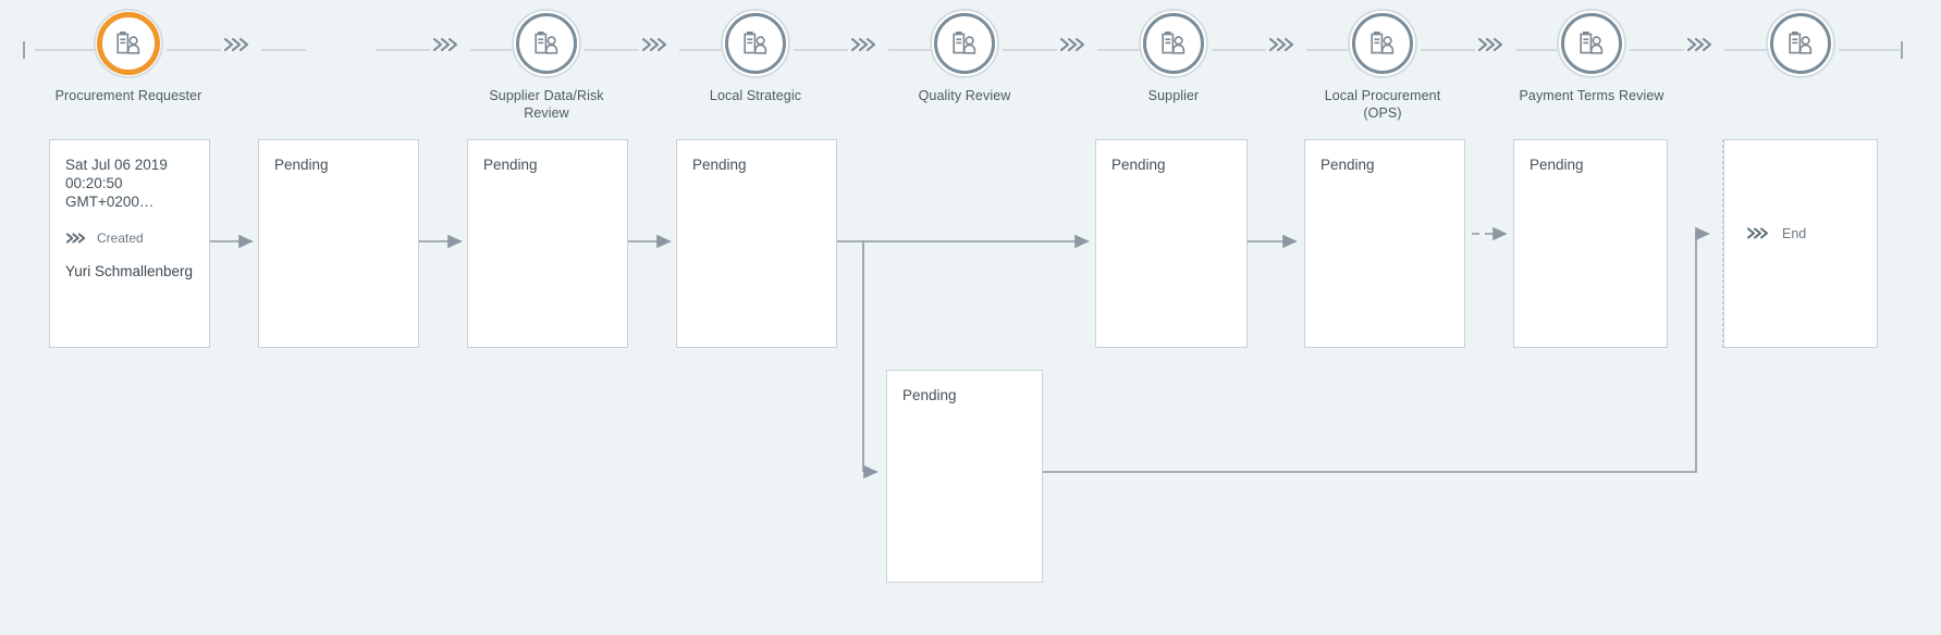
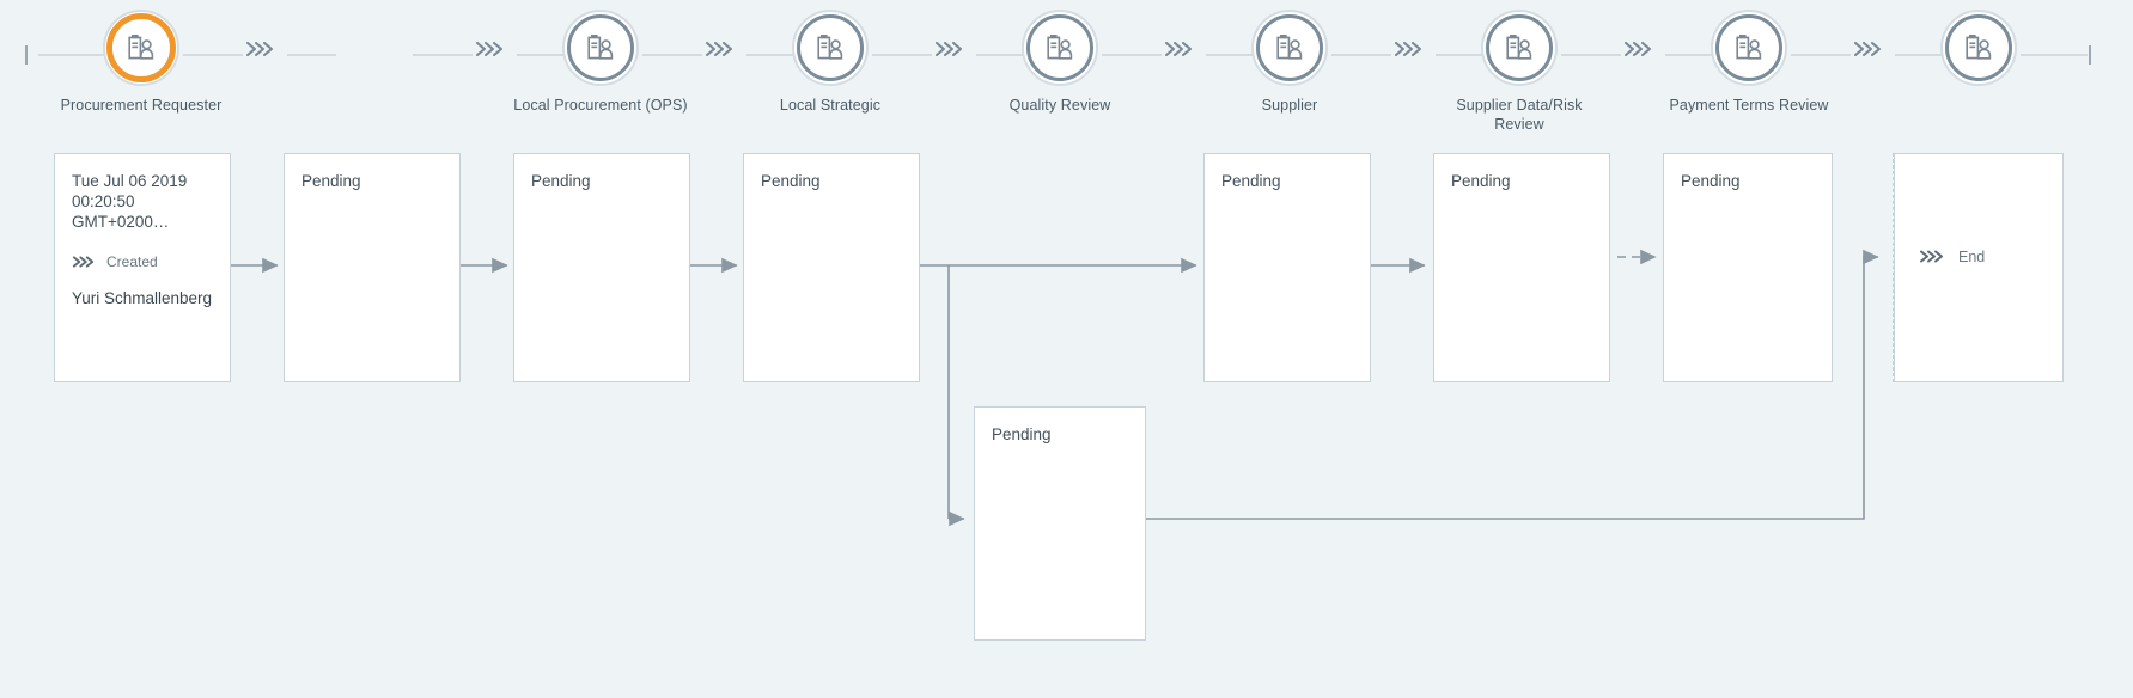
  Procurement Requester
- Supplier Data/Risk Review
+ Local Procurement (OPS)
  Local Strategic
  Quality Review
  Supplier
- Local Procurement (OPS)
+ Supplier Data/Risk Review
  Payment Terms Review
- Sat Jul 06 2019 00:20:50 GMT+0200…
+ Tue Jul 06 2019 00:20:50 GMT+0200…
  Created
  Yuri Schmallenberg
  Pending
  Pending
  Pending
  Pending
  Pending
  Pending
  Pending
  End
